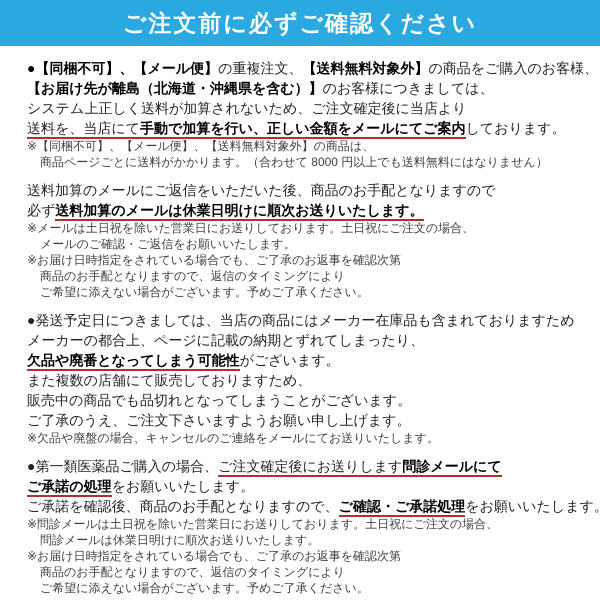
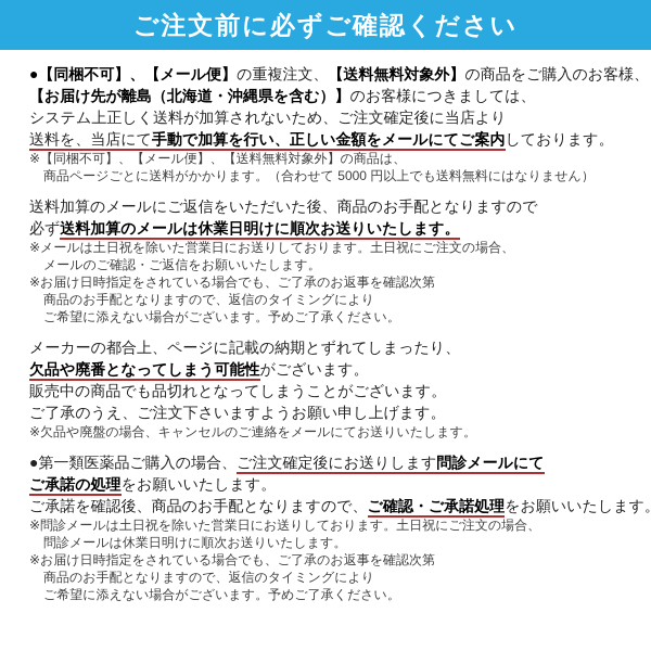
  ご注文前に必ずご確認ください
  ●【同梱不可】、【メール便】の重複注文、【送料無料対象外】の商品をご購入のお客様、
  【お届け先が離島（北海道・沖縄県を含む）】のお客様につきましては、
  システム上正しく送料が加算されないため、ご注文確定後に当店より
  送料を、当店にて手動で加算を行い、正しい金額をメールにてご案内しております。
  ※【同梱不可】、【メール便】、【送料無料対象外】の商品は、
- 商品ページごとに送料がかかります。（合わせて 8000 円以上でも送料無料にはなりません）
+ 商品ページごとに送料がかかります。（合わせて 5000 円以上でも送料無料にはなりません）
  送料加算のメールにご返信をいただいた後、商品のお手配となりますので
  必ず送料加算のメールは休業日明けに順次お送りいたします。
  ※メールは土日祝を除いた営業日にお送りしております。土日祝にご注文の場合、
  メールのご確認・ご返信をお願いいたします。
  ※お届け日時指定をされている場合でも、ご了承のお返事を確認次第
  商品のお手配となりますので、返信のタイミングにより
  ご希望に添えない場合がございます。予めご了承ください。
- ●発送予定日につきましては、当店の商品にはメーカー在庫品も含まれておりますため
  メーカーの都合上、ページに記載の納期とずれてしまったり、
  欠品や廃番となってしまう可能性がございます。
- また複数の店舗にて販売しておりますため、
  販売中の商品でも品切れとなってしまうことがございます。
  ご了承のうえ、ご注文下さいますようお願い申し上げます。
  ※欠品や廃盤の場合、キャンセルのご連絡をメールにてお送りいたします。
  ●第一類医薬品ご購入の場合、ご注文確定後にお送りします問診メールにて
  ご承諾の処理をお願いいたします。
  ご承諾を確認後、商品のお手配となりますので、ご確認・ご承諾処理をお願いいたします
  ※問診メールは土日祝を除いた営業日にお送りしております。土日祝にご注文の場合、
  問診メールは休業日明けに順次お送りいたします。
  ※お届け日時指定をされている場合でも、ご了承のお返事を確認次第
  商品のお手配となりますので、返信のタイミングにより
  ご希望に添えない場合がございます。予めご了承ください。
